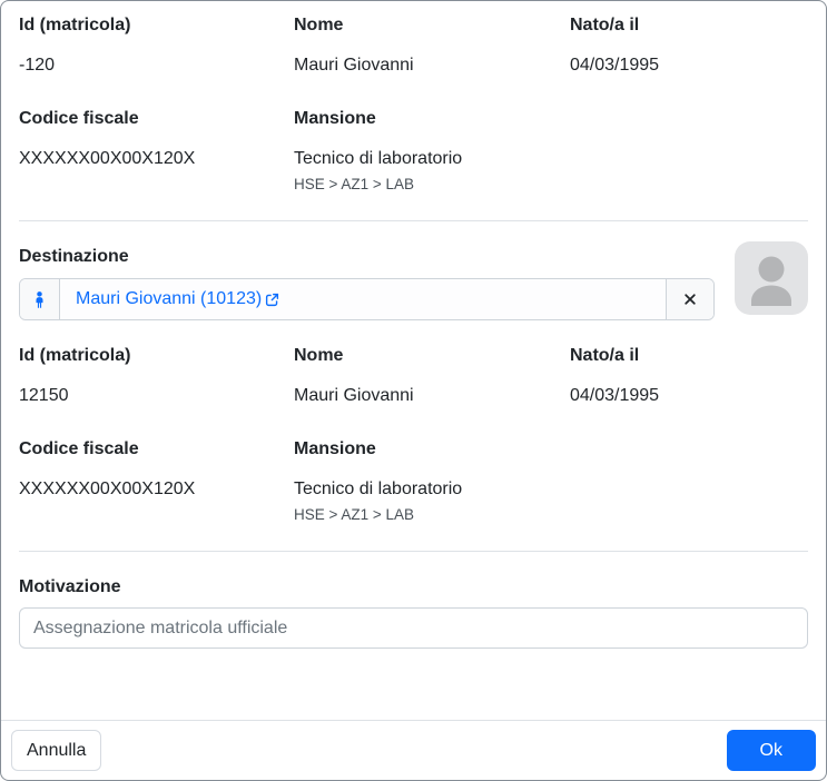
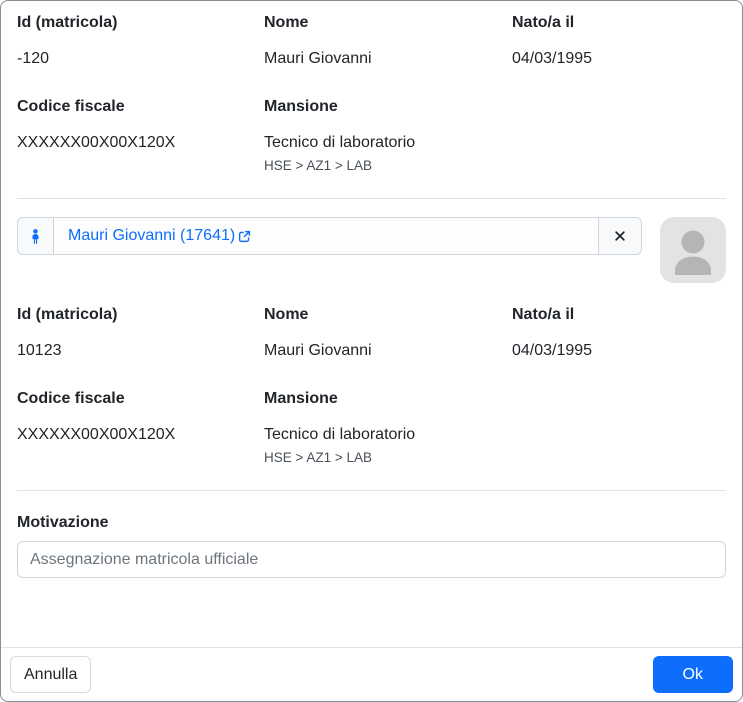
  Id (matricola)
  -120
  Nome
  Mauri Giovanni
  Nato/a il
  04/03/1995
  Codice fiscale
  XXXXXX00X00X120X
  Mansione
  Tecnico di laboratorio
  HSE > AZ1 > LAB
- Destinazione
- Mauri Giovanni (10123)
+ Mauri Giovanni (17641)
  Id (matricola)
- 12150
+ 10123
  Nome
  Mauri Giovanni
  Nato/a il
  04/03/1995
  Codice fiscale
  XXXXXX00X00X120X
  Mansione
  Tecnico di laboratorio
  HSE > AZ1 > LAB
  Motivazione
  Assegnazione matricola ufficiale
  Annulla
  Ok
